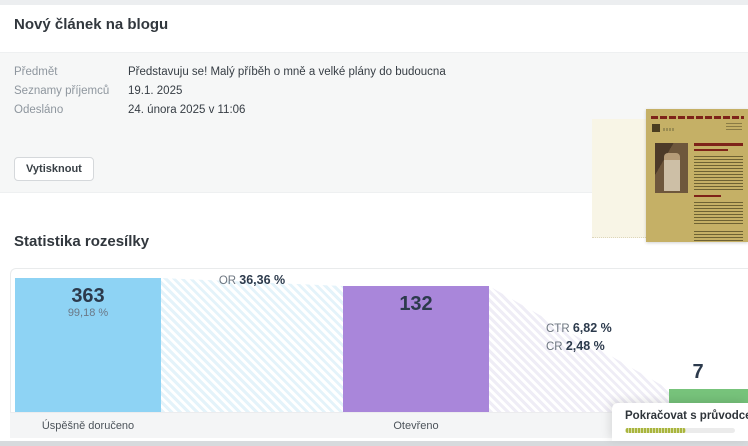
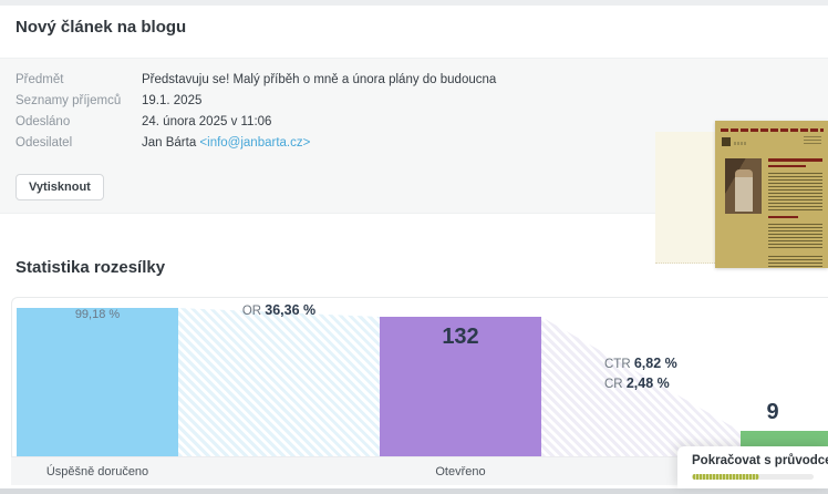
  Nový článek na blogu
- Předmět Představuju se! Malý příběh o mně a velké plány do budoucna
+ Předmět Představuju se! Malý příběh o mně a února plány do budoucna
  Seznamy příjemců 19.1. 2025
  Odesláno 24. února 2025 v 11:06
+ Odesilatel Jan Bárta <info@janbarta.cz>
  Vytisknout
  Statistika rozesílky
- 363
  99,18 %
  132
- 7
+ 9
  OR 36,36 %
  CTR 6,82 %
  CR 2,48 %
  Úspěšně doručeno
  Otevřeno
  Pokračovat s průvodc
